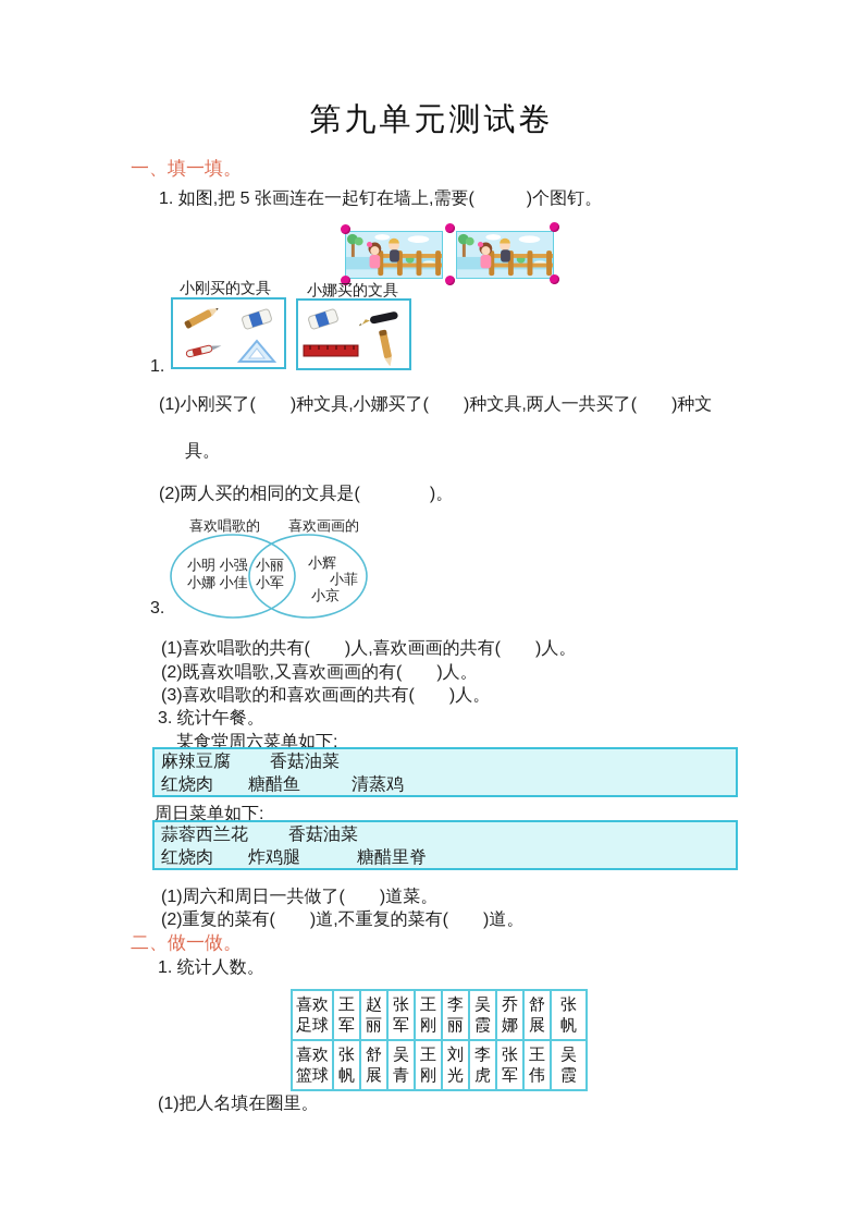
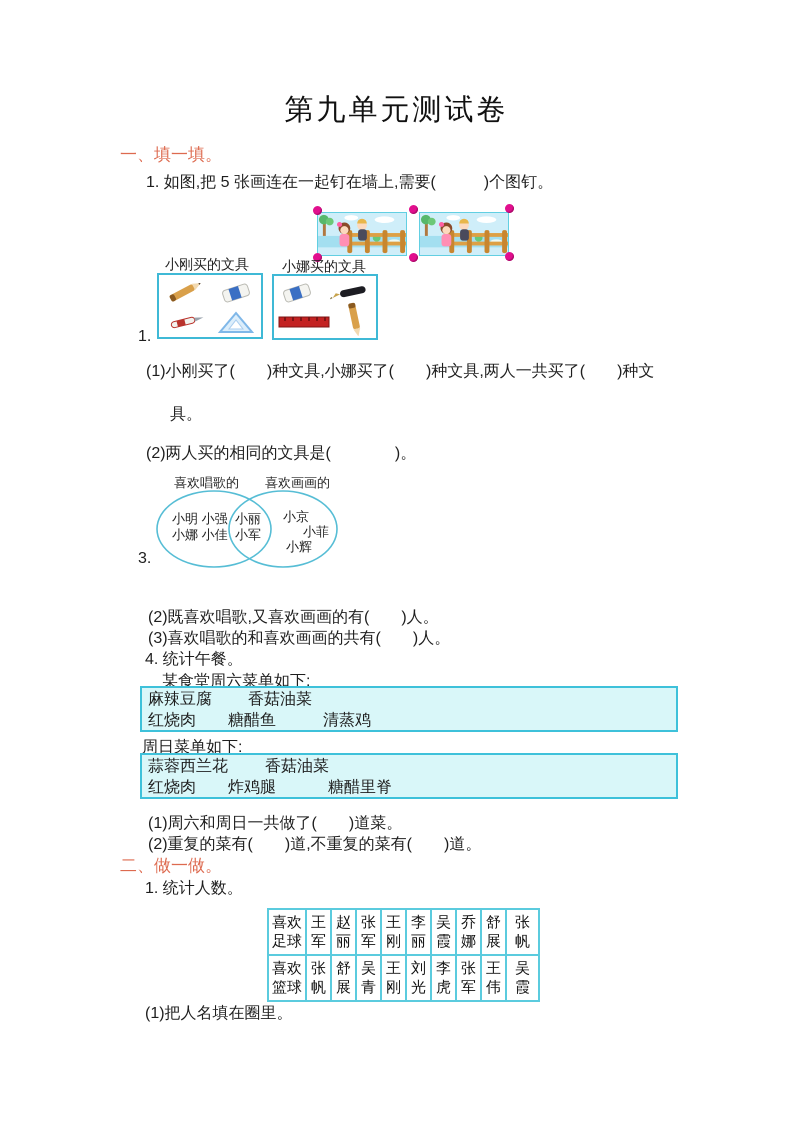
  第九单元测试卷
  一、填一填。
  1. 如图,把 5 张画连在一起钉在墙上,需要( )个图钉。
  小刚买的文具
  小娜买的文具
  1.
  (1)小刚买了( )种文具,小娜买了( )种文具,两人一共买了( )种文
  具。
  (2)两人买的相同的文具是( )。
  喜欢唱歌的
  喜欢画画的
  小明 小强
  小娜 小佳
  小丽
  小军
- 小辉
+ 小京
  小菲
- 小京
+ 小辉
  3.
- (1)喜欢唱歌的共有( )人,喜欢画画的共有( )人。
  (2)既喜欢唱歌,又喜欢画画的有( )人。
  (3)喜欢唱歌的和喜欢画画的共有( )人。
- 3. 统计午餐。
+ 4. 统计午餐。
  某食堂周六菜单如下:
  麻辣豆腐
  香菇油菜
  红烧肉
  糖醋鱼
  清蒸鸡
  周日菜单如下:
  蒜蓉西兰花
  香菇油菜
  红烧肉
  炸鸡腿
  糖醋里脊
  (1)周六和周日一共做了( )道菜。
  (2)重复的菜有( )道,不重复的菜有( )道。
  二、做一做。
  1. 统计人数。
  喜欢足球	王军	赵丽	张军	王刚	李丽	吴霞	乔娜	舒展	张帆
  喜欢篮球	张帆	舒展	吴青	王刚	刘光	李虎	张军	王伟	吴霞
  (1)把人名填在圈里。
